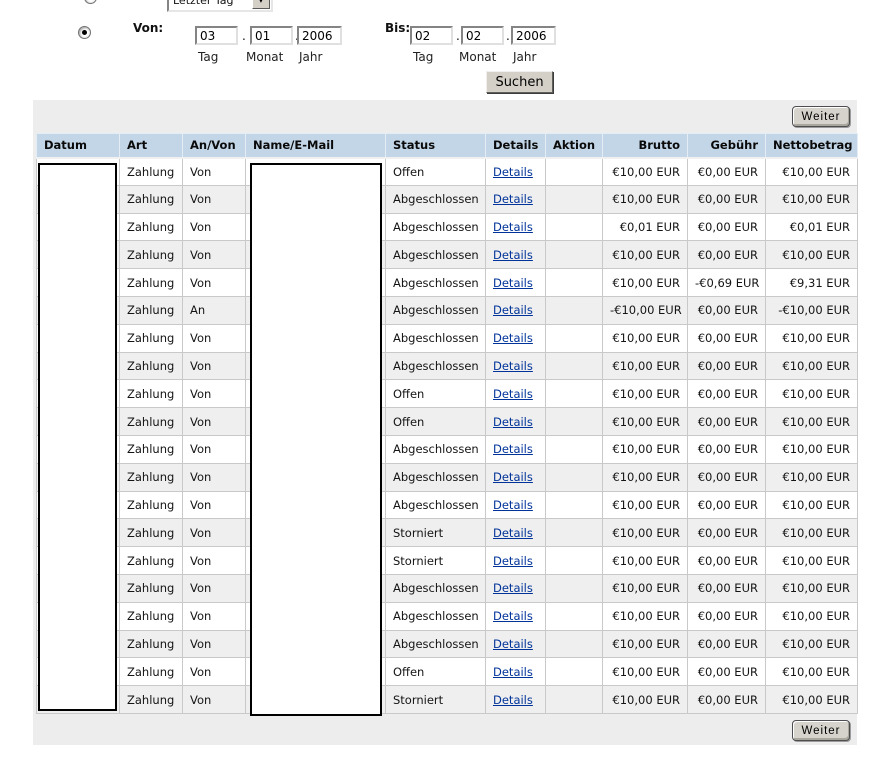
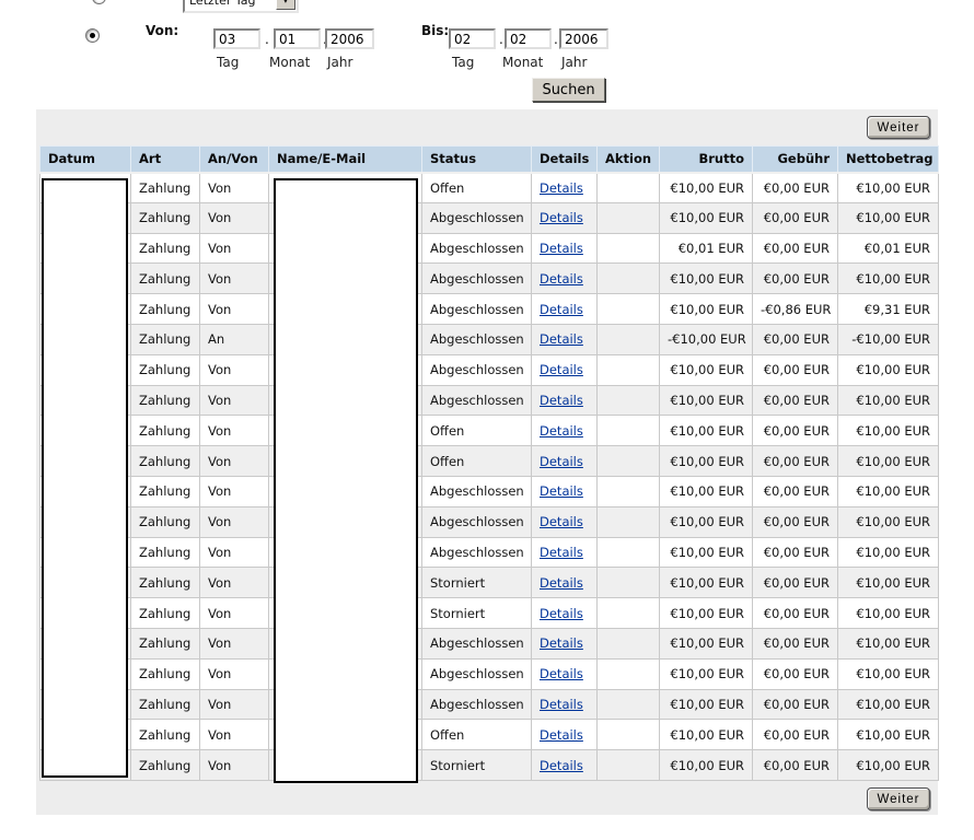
  Letzter Tag
  ▼
  Von:
  03
  .
  01
  2006
  Tag
  Monat
  Jahr
  Bis:
  02
  .
  02
  .
  2006
  Tag
  Monat
  Jahr
  Suchen
  Weiter
  Datum	Art	An/Von	Name/E-Mail	Status	Details	Aktion	Brutto	Gebühr	Nettobetrag
  	Zahlung	Von		Offen	Details		€10,00 EUR	€0,00 EUR	€10,00 EUR
  	Zahlung	Von		Abgeschlossen	Details		€10,00 EUR	€0,00 EUR	€10,00 EUR
  	Zahlung	Von		Abgeschlossen	Details		€0,01 EUR	€0,00 EUR	€0,01 EUR
  	Zahlung	Von		Abgeschlossen	Details		€10,00 EUR	€0,00 EUR	€10,00 EUR
- 	Zahlung	Von		Abgeschlossen	Details		€10,00 EUR	-€0,69 EUR	€9,31 EUR
+ 	Zahlung	Von		Abgeschlossen	Details		€10,00 EUR	-€0,86 EUR	€9,31 EUR
  	Zahlung	An		Abgeschlossen	Details		-€10,00 EUR	€0,00 EUR	-€10,00 EUR
  	Zahlung	Von		Abgeschlossen	Details		€10,00 EUR	€0,00 EUR	€10,00 EUR
  	Zahlung	Von		Abgeschlossen	Details		€10,00 EUR	€0,00 EUR	€10,00 EUR
  	Zahlung	Von		Offen	Details		€10,00 EUR	€0,00 EUR	€10,00 EUR
  	Zahlung	Von		Offen	Details		€10,00 EUR	€0,00 EUR	€10,00 EUR
  	Zahlung	Von		Abgeschlossen	Details		€10,00 EUR	€0,00 EUR	€10,00 EUR
  	Zahlung	Von		Abgeschlossen	Details		€10,00 EUR	€0,00 EUR	€10,00 EUR
  	Zahlung	Von		Abgeschlossen	Details		€10,00 EUR	€0,00 EUR	€10,00 EUR
  	Zahlung	Von		Storniert	Details		€10,00 EUR	€0,00 EUR	€10,00 EUR
  	Zahlung	Von		Storniert	Details		€10,00 EUR	€0,00 EUR	€10,00 EUR
  	Zahlung	Von		Abgeschlossen	Details		€10,00 EUR	€0,00 EUR	€10,00 EUR
  	Zahlung	Von		Abgeschlossen	Details		€10,00 EUR	€0,00 EUR	€10,00 EUR
  	Zahlung	Von		Abgeschlossen	Details		€10,00 EUR	€0,00 EUR	€10,00 EUR
  	Zahlung	Von		Offen	Details		€10,00 EUR	€0,00 EUR	€10,00 EUR
  	Zahlung	Von		Storniert	Details		€10,00 EUR	€0,00 EUR	€10,00 EUR
  Weiter
